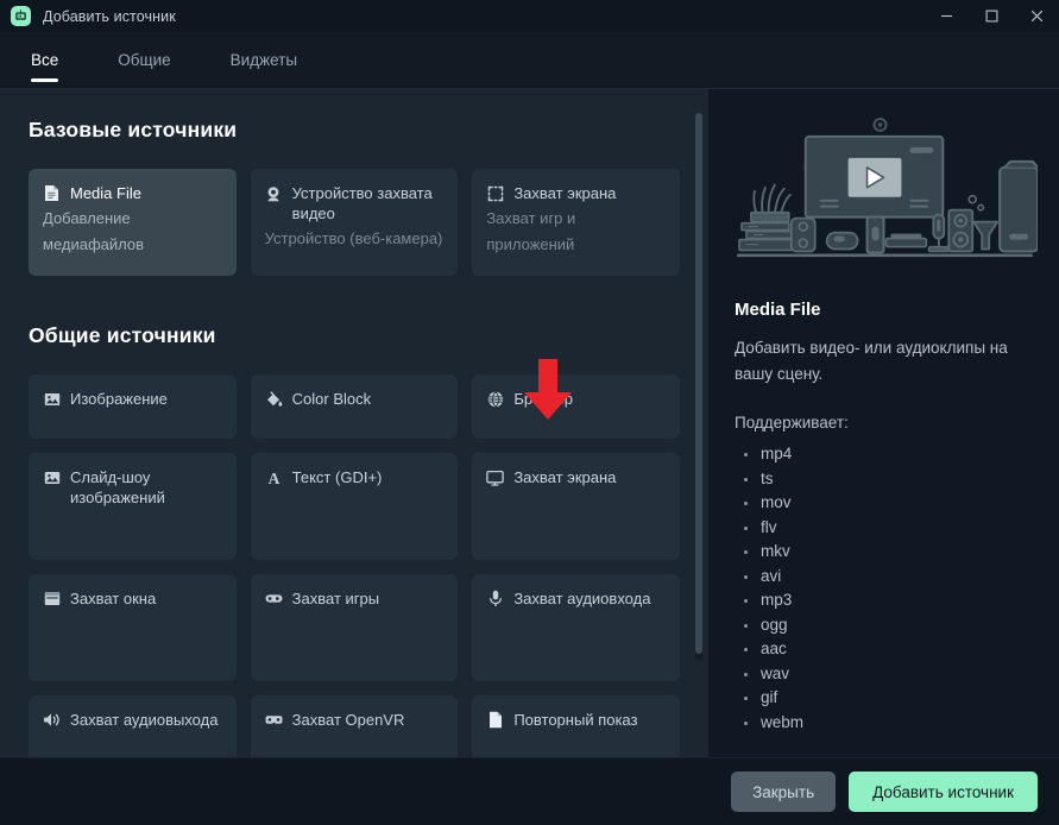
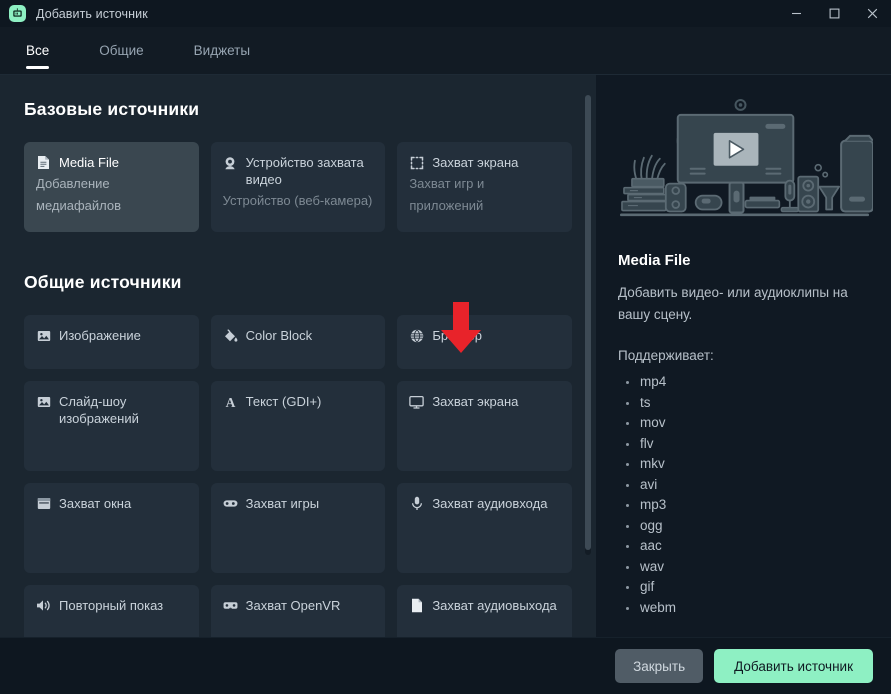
  Добавить источник
  Все
  Общие
  Виджеты
  Базовые источники
  Media File
  Добавление медиафайлов
  Устройство захвата видео
  Устройство (веб-камера)
  Захват экрана
  Захват игр и приложений
  Общие источники
  Изображение
  Color Block
  Слайд-шоу изображений
  A
  Текст (GDI+)
  Захват экрана
  Захват окна
  Захват игры
  Захват аудиовхода
- Захват аудиовыхода
+ Повторный показ
  Захват OpenVR
- Повторный показ
+ Захват аудиовыхода
  Media File
  Добавить видео- или аудиоклипы на вашу сцену.
  Поддерживает:
  mp4
  ts
  mov
  flv
  mkv
  avi
  mp3
  ogg
  aac
  wav
  gif
  webm
  Закрыть
  Добавить источник
